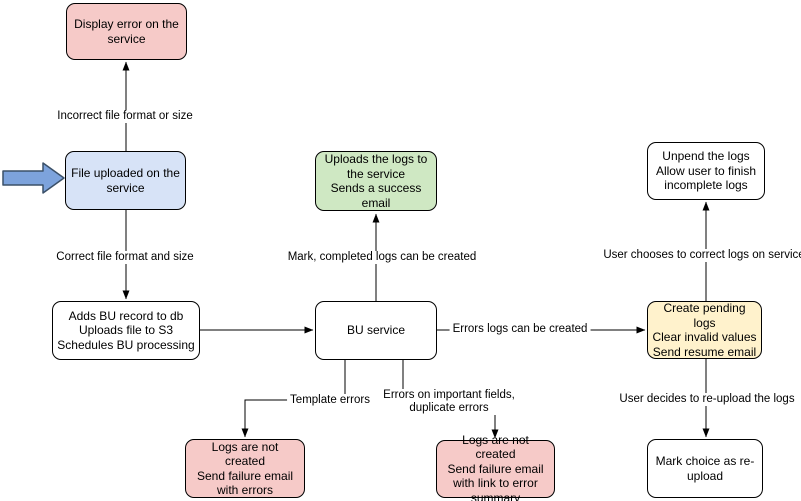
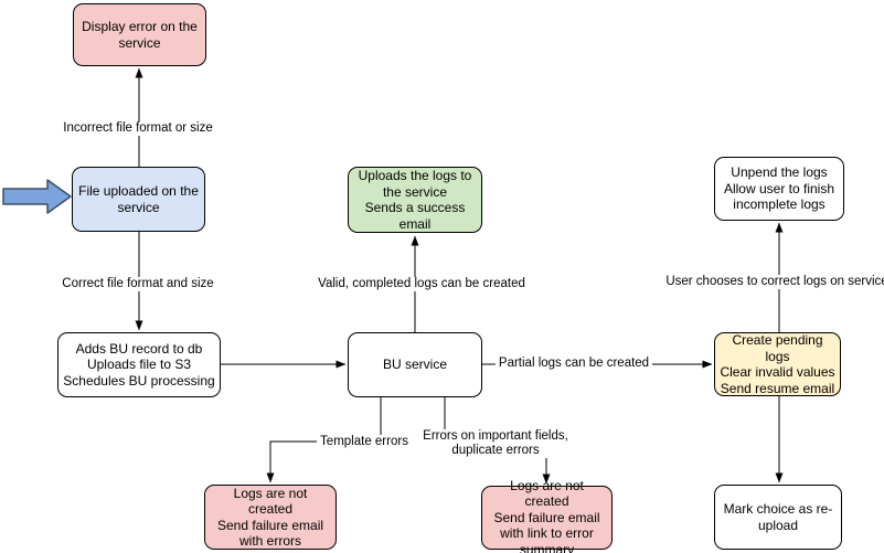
  Display error on the
  service
  File uploaded on the
  service
  Adds BU record to db
  Uploads file to S3
  Schedules BU processing
  BU service
  Uploads the logs to
  the service
  Sends a success
  email
  Create pending logs
  Clear invalid values
  Send resume email
  Unpend the logs
  Allow user to finish
  incomplete logs
  Mark choice as re-
  upload
  Logs are not created
  Send failure email
  with errors
  Logs are not created
  Send failure email
  with link to error
  summary
  Incorrect file format or size
  Correct file format and size
- Mark, completed logs can be created
+ Valid, completed logs can be created
- Errors logs can be created
+ Partial logs can be created
  Template errors
  Errors on important fields,
  duplicate errors
  User chooses to correct logs on servic
- User decides to re-upload the logs
